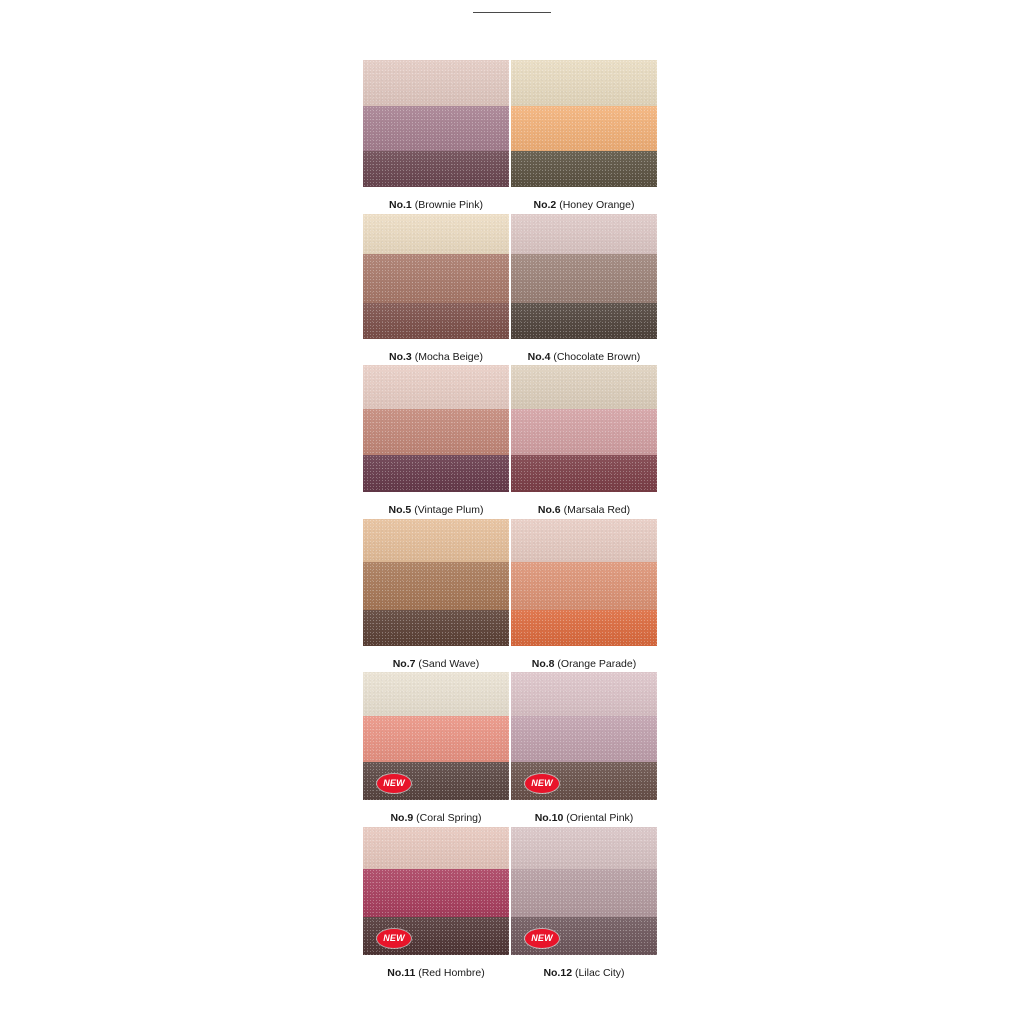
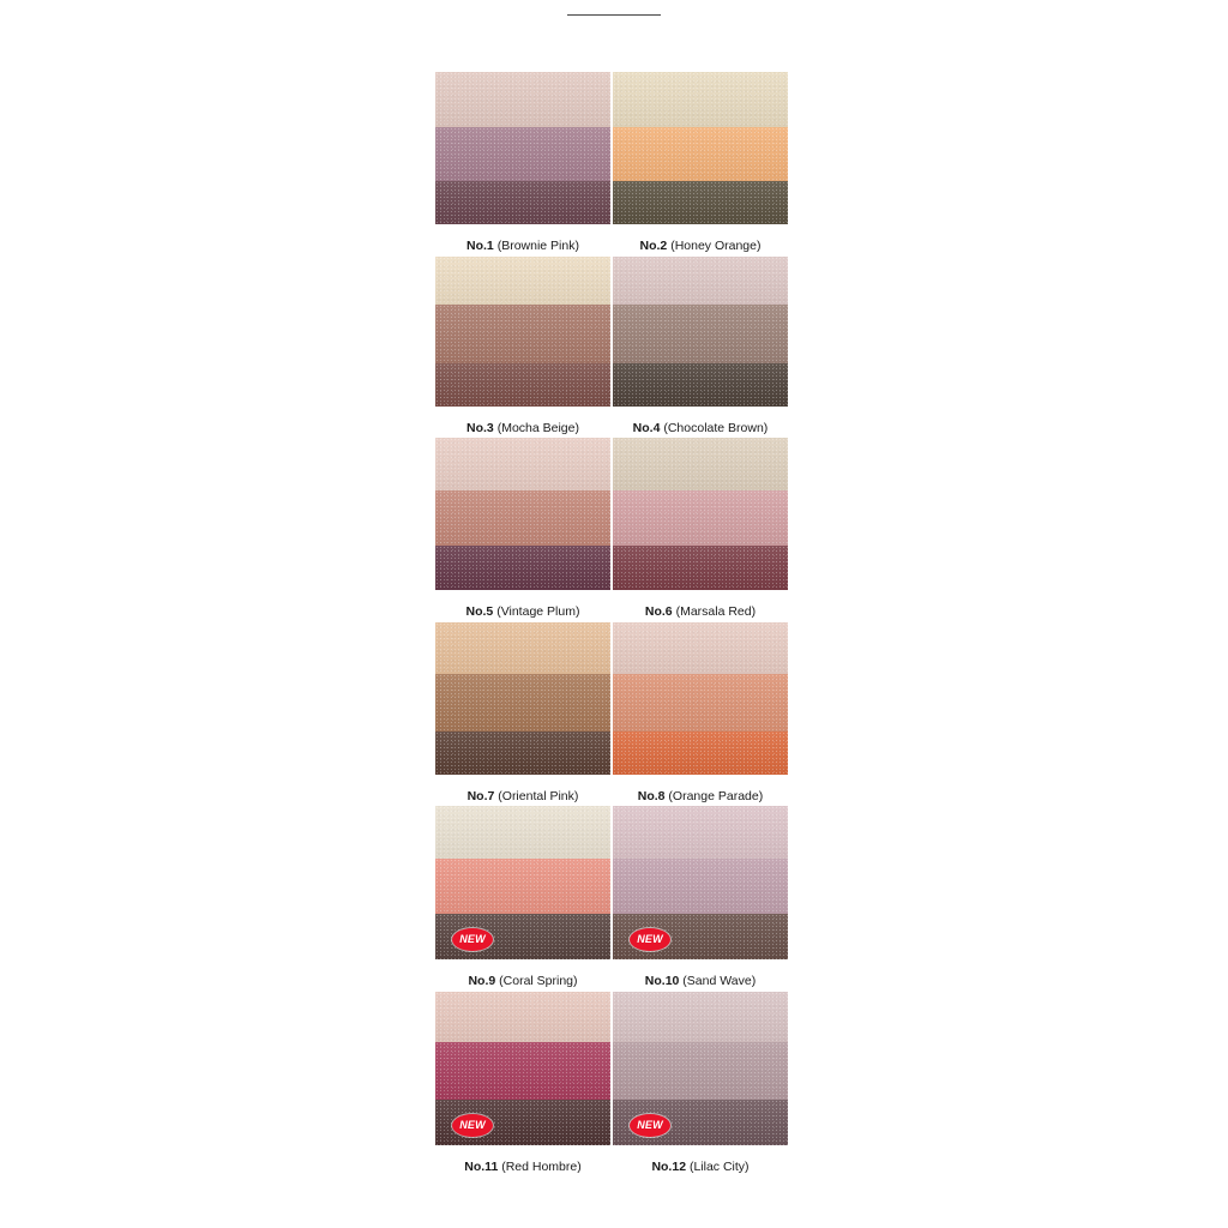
  No.1 (Brownie Pink)
  No.2 (Honey Orange)
  No.3 (Mocha Beige)
  No.4 (Chocolate Brown)
  No.5 (Vintage Plum)
  No.6 (Marsala Red)
- No.7 (Sand Wave)
+ No.7 (Oriental Pink)
  No.8 (Orange Parade)
  NEW
  NEW
  No.9 (Coral Spring)
- No.10 (Oriental Pink)
+ No.10 (Sand Wave)
  NEW
  NEW
  No.11 (Red Hombre)
  No.12 (Lilac City)
